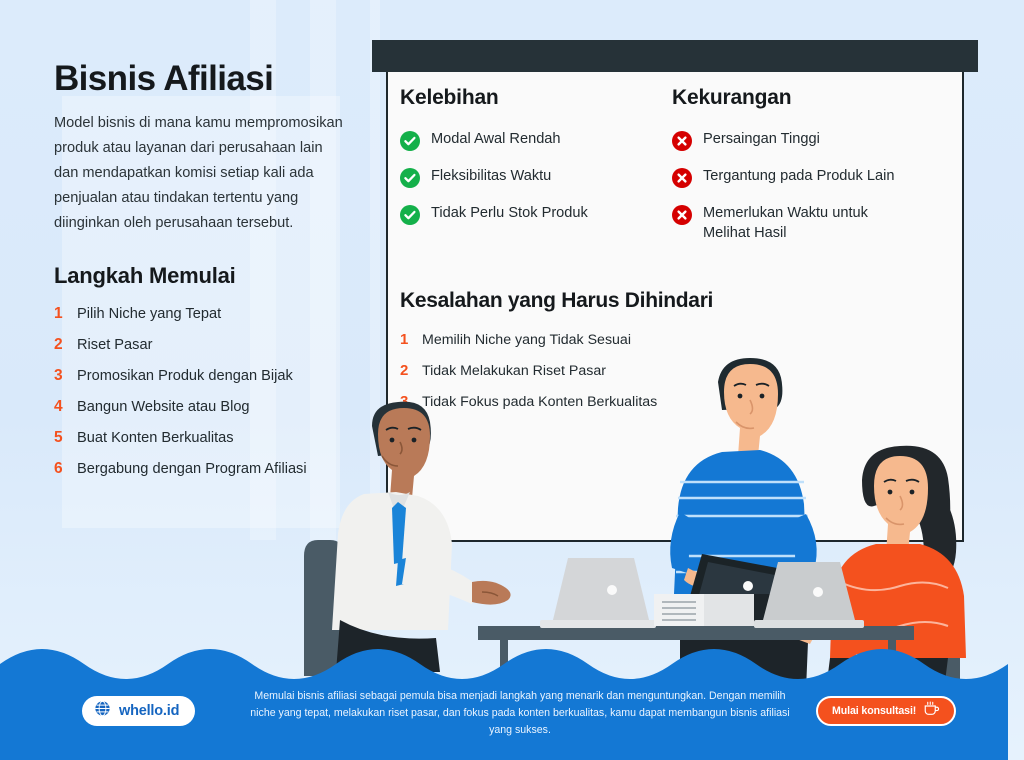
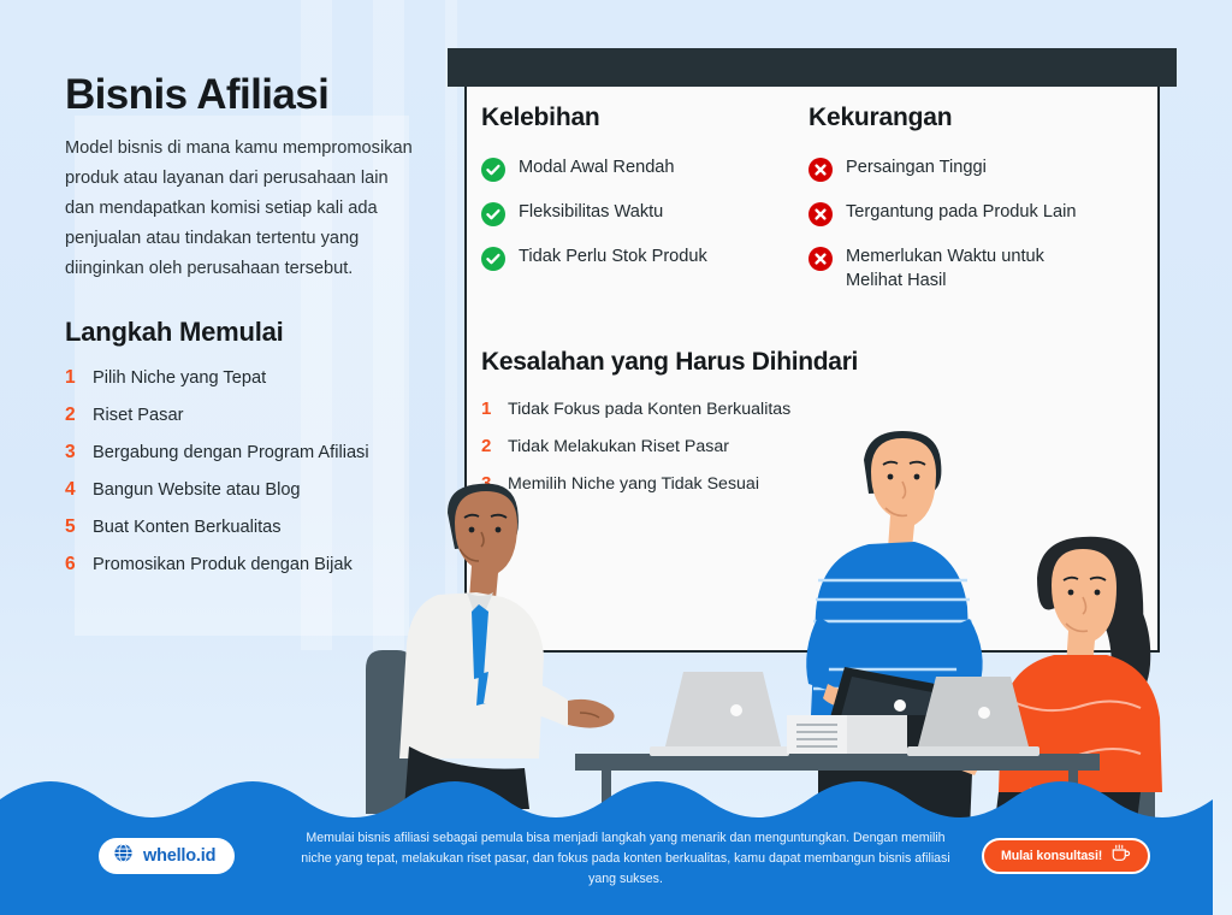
  Bisnis Afiliasi
  Model bisnis di mana kamu mempromosikan produk atau layanan dari perusahaan lain dan mendapatkan komisi setiap kali ada penjualan atau tindakan tertentu yang diinginkan oleh perusahaan tersebut.
  Langkah Memulai
  1
  Pilih Niche yang Tepat
  2
  Riset Pasar
  3
- Promosikan Produk dengan Bijak
+ Bergabung dengan Program Afiliasi
  4
  Bangun Website atau Blog
  5
  Buat Konten Berkualitas
  6
- Bergabung dengan Program Afiliasi
+ Promosikan Produk dengan Bijak
  Kelebihan
  Modal Awal Rendah
  Fleksibilitas Waktu
  Tidak Perlu Stok Produk
  Kekurangan
  Persaingan Tinggi
  Tergantung pada Produk Lain
  Memerlukan Waktu untuk Melihat Hasil
  Kesalahan yang Harus Dihindari
  1
- Memilih Niche yang Tidak Sesuai
+ Tidak Fokus pada Konten Berkualitas
  2
  Tidak Melakukan Riset Pasar
- Tidak Fokus pada Konten Berkualitas
+ Memilih Niche yang Tidak Sesuai
  whello.id
  Memulai bisnis afiliasi sebagai pemula bisa menjadi langkah yang menarik dan menguntungkan. Dengan memilih niche yang tepat, melakukan riset pasar, dan fokus pada konten berkualitas, kamu dapat membangun bisnis afiliasi yang sukses.
  Mulai konsultasi!
